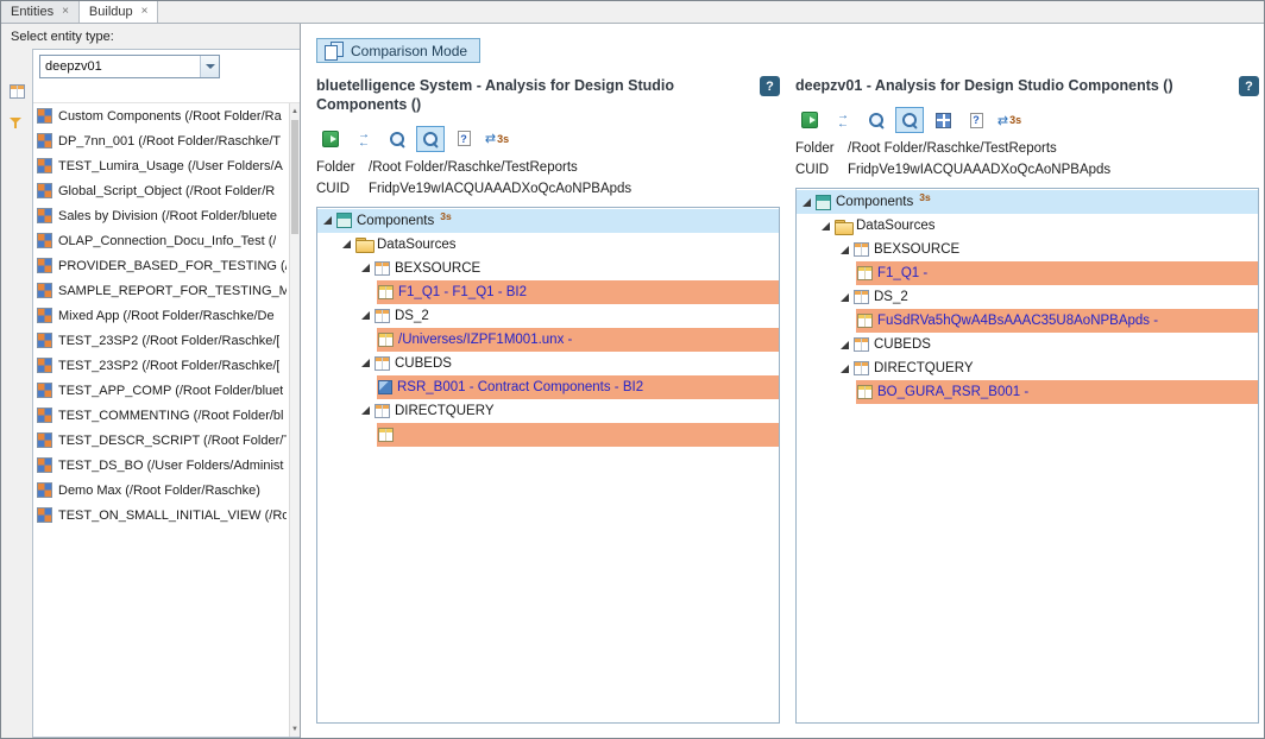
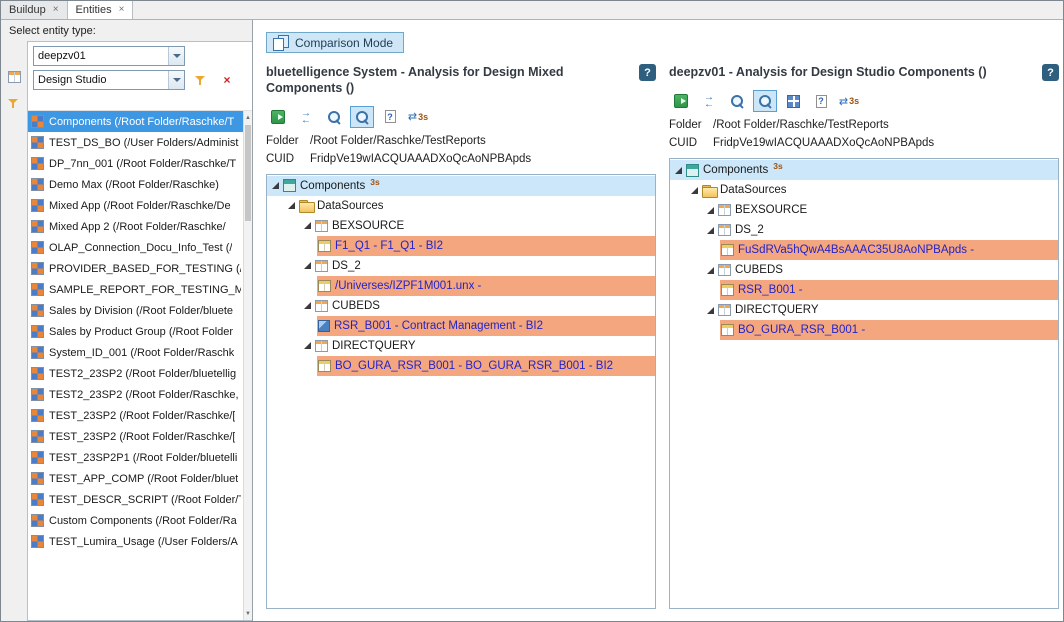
- Entities
+ Buildup
  ×
- Buildup
+ Entities
  ×
  Select entity type:
  deepzv01
+ Design Studio
+ Components (/Root Folder/Raschke/T
- Custom Components (/Root Folder/Ra
+ TEST_DS_BO (/User Folders/Administ
  DP_7nn_001 (/Root Folder/Raschke/T
- TEST_Lumira_Usage (/User Folders/A
+ Demo Max (/Root Folder/Raschke)
- Global_Script_Object (/Root Folder/R
- Sales by Division (/Root Folder/bluete
+ Mixed App (/Root Folder/Raschke/De
+ Mixed App 2 (/Root Folder/Raschke/
  OLAP_Connection_Docu_Info_Test (/
  PROVIDER_BASED_FOR_TESTING (
  SAMPLE_REPORT_FOR_TESTING_M
- Mixed App (/Root Folder/Raschke/De
+ Sales by Division (/Root Folder/bluete
+ Sales by Product Group (/Root Folder
+ System_ID_001 (/Root Folder/Raschk
+ TEST2_23SP2 (/Root Folder/bluetellig
+ TEST2_23SP2 (/Root Folder/Raschke,
  TEST_23SP2 (/Root Folder/Raschke/[
  TEST_23SP2 (/Root Folder/Raschke/[
+ TEST_23SP2P1 (/Root Folder/bluetelli
  TEST_APP_COMP (/Root Folder/bluet
- TEST_COMMENTING (/Root Folder/bl
  TEST_DESCR_SCRIPT (/Root Folder/
- TEST_DS_BO (/User Folders/Administ
+ Custom Components (/Root Folder/Ra
- Demo Max (/Root Folder/Raschke)
+ TEST_Lumira_Usage (/User Folders/A
- TEST_ON_SMALL_INITIAL_VIEW (/Ro
  Comparison Mode
- bluetelligence System - Analysis for Design Studio Components ()
+ bluetelligence System - Analysis for Design Mixed Components ()
  ?
  ?
  3s
  Folder
  /Root Folder/Raschke/TestReports
  CUID
  FridpVe19wIACQUAAADXoQcAoNPBApds
  Components
  3s
  DataSources
  BEXSOURCE
  F1_Q1 - F1_Q1 - BI2
  DS_2
  /Universes/IZPF1M001.unx -
  CUBEDS
- RSR_B001 - Contract Components - BI2
+ RSR_B001 - Contract Management - BI2
  DIRECTQUERY
+ BO_GURA_RSR_B001 - BO_GURA_RSR_B001 - BI2
  deepzv01 - Analysis for Design Studio Components ()
  ?
  ?
  3s
  Folder
  /Root Folder/Raschke/TestReports
  CUID
  FridpVe19wIACQUAAADXoQcAoNPBApds
  Components
  3s
  DataSources
  BEXSOURCE
- F1_Q1 -
  DS_2
  FuSdRVa5hQwA4BsAAAC35U8AoNPBApds -
  CUBEDS
+ RSR_B001 -
  DIRECTQUERY
  BO_GURA_RSR_B001 -
